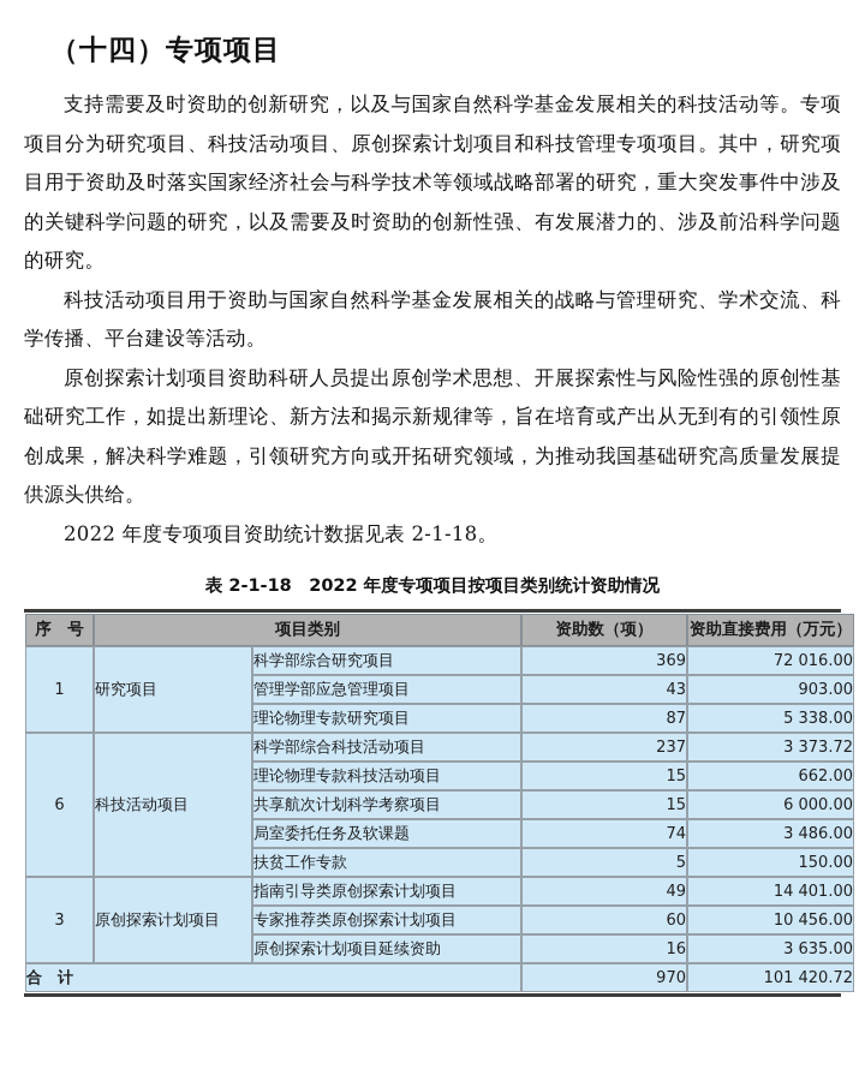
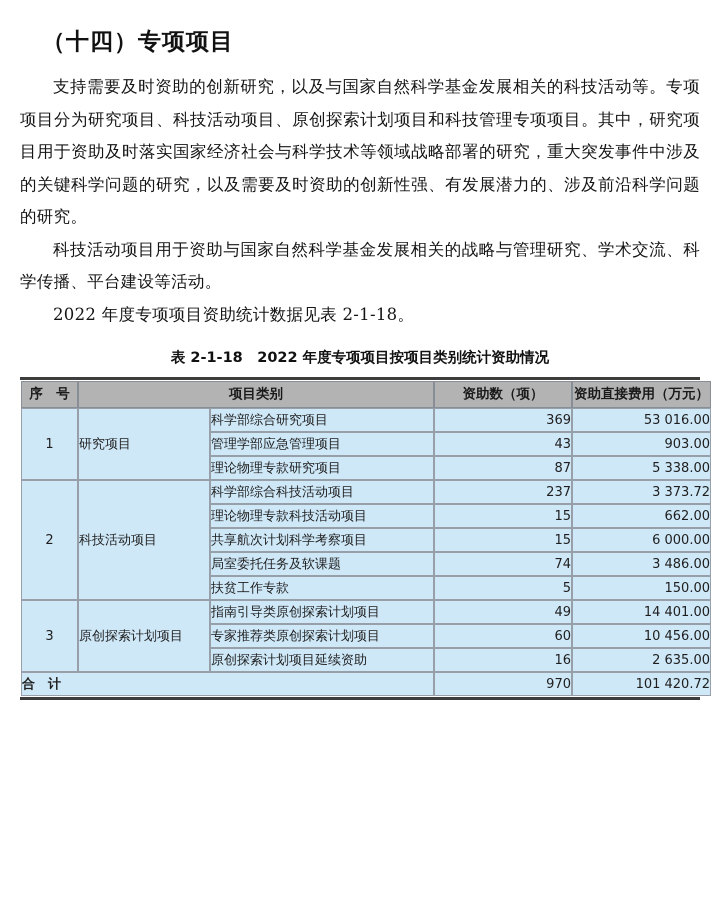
  （十四）专项项目
  支持需要及时资助的创新研究，以及与国家自然科学基金发展相关的科技活动等。专项项目分为研究项目、科技活动项目、原创探索计划项目和科技管理专项项目。其中，研究项目用于资助及时落实国家经济社会与科学技术等领域战略部署的研究，重大突发事件中涉及的关键科学问题的研究，以及需要及时资助的创新性强、有发展潜力的、涉及前沿科学问题的研究。
  科技活动项目用于资助与国家自然科学基金发展相关的战略与管理研究、学术交流、科学传播、平台建设等活动。
- 原创探索计划项目资助科研人员提出原创学术思想、开展探索性与风险性强的原创性基础研究工作，如提出新理论、新方法和揭示新规律等，旨在培育或产出从无到有的引领性原创成果，解决科学难题，引领研究方向或开拓研究领域，为推动我国基础研究高质量发展提供源头供给。
  2022 年度专项项目资助统计数据见表 2-1-18。
  表 2-1-18 2022 年度专项项目按项目类别统计资助情况
  序 号	项目类别	资助数（项）	资助直接费用（万元）
- 1	研究项目	科学部综合研究项目	369	72 016.00
+ 1	研究项目	科学部综合研究项目	369	53 016.00
  管理学部应急管理项目	43	903.00
  理论物理专款研究项目	87	5 338.00
- 6	科技活动项目	科学部综合科技活动项目	237	3 373.72
+ 2	科技活动项目	科学部综合科技活动项目	237	3 373.72
  理论物理专款科技活动项目	15	662.00
  共享航次计划科学考察项目	15	6 000.00
  局室委托任务及软课题	74	3 486.00
  扶贫工作专款	5	150.00
  3	原创探索计划项目	指南引导类原创探索计划项目	49	14 401.00
  专家推荐类原创探索计划项目	60	10 456.00
- 原创探索计划项目延续资助	16	3 635.00
+ 原创探索计划项目延续资助	16	2 635.00
  合 计	970	101 420.72
